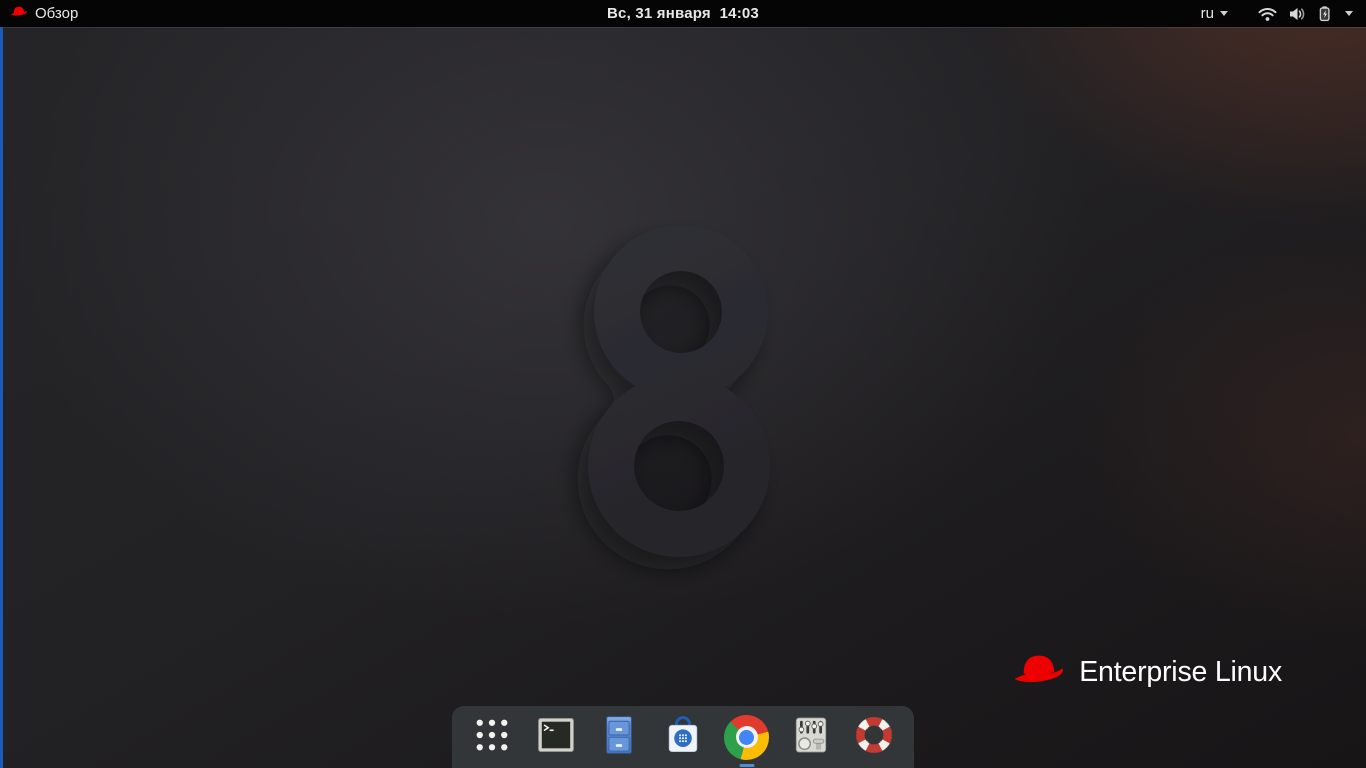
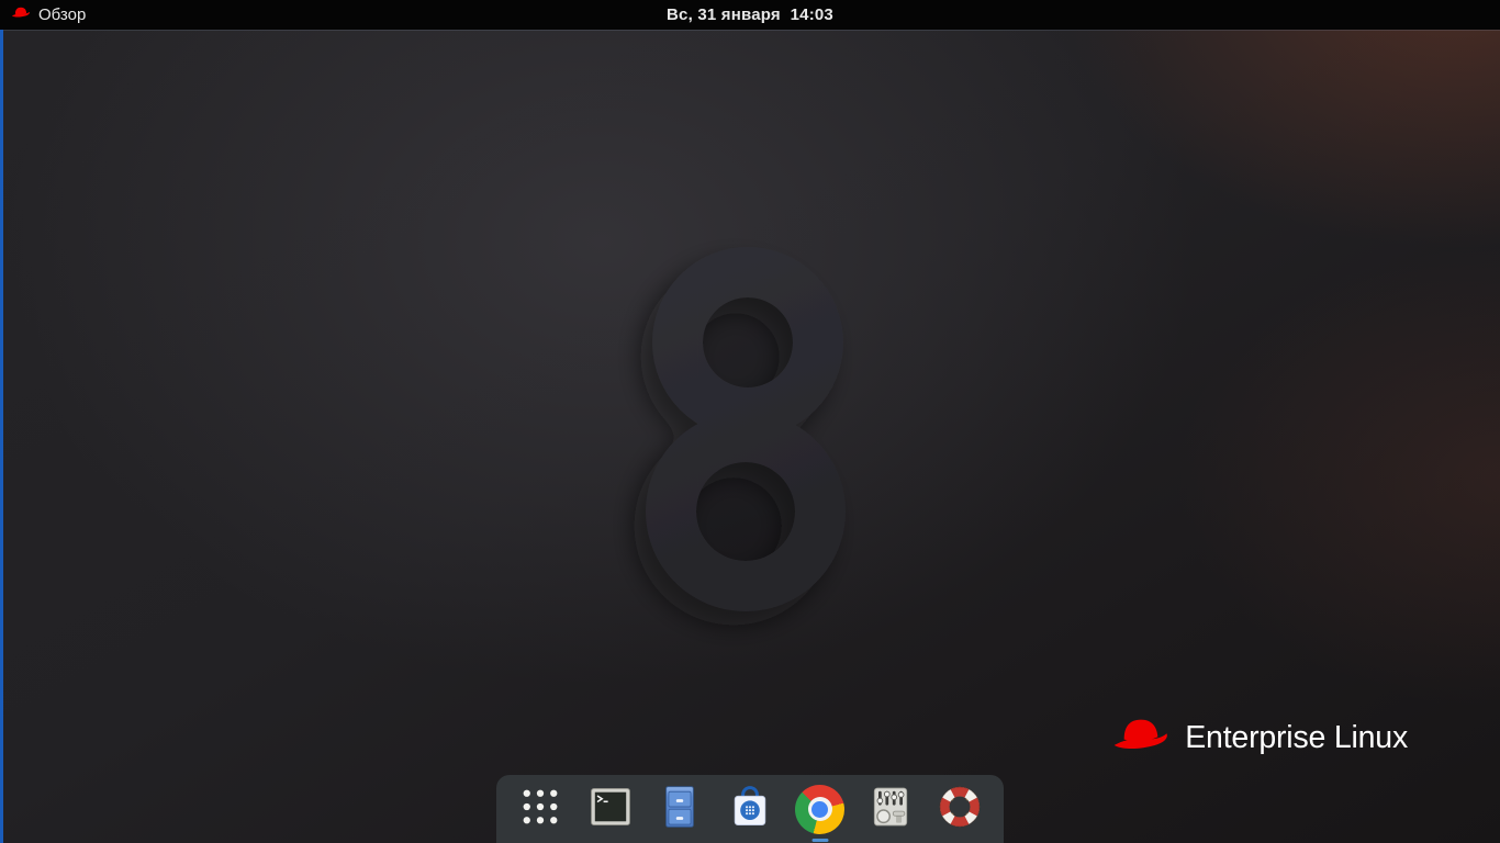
  Обзор
  Вс, 31 января 14:03
- ru
  Enterprise Linux
